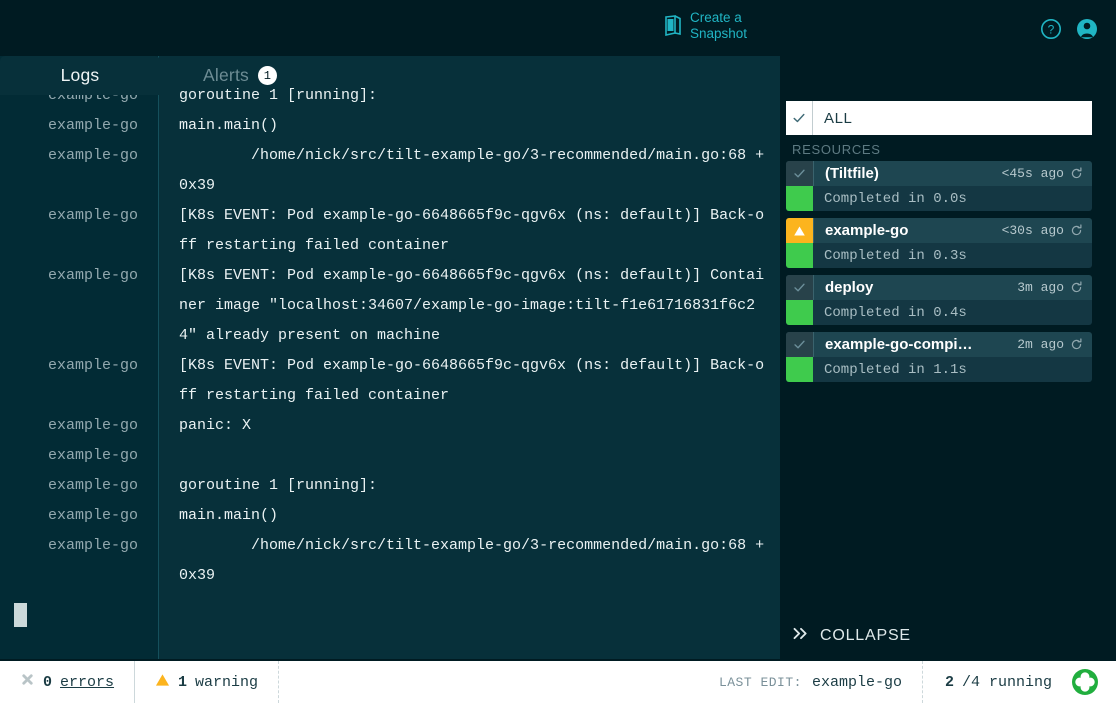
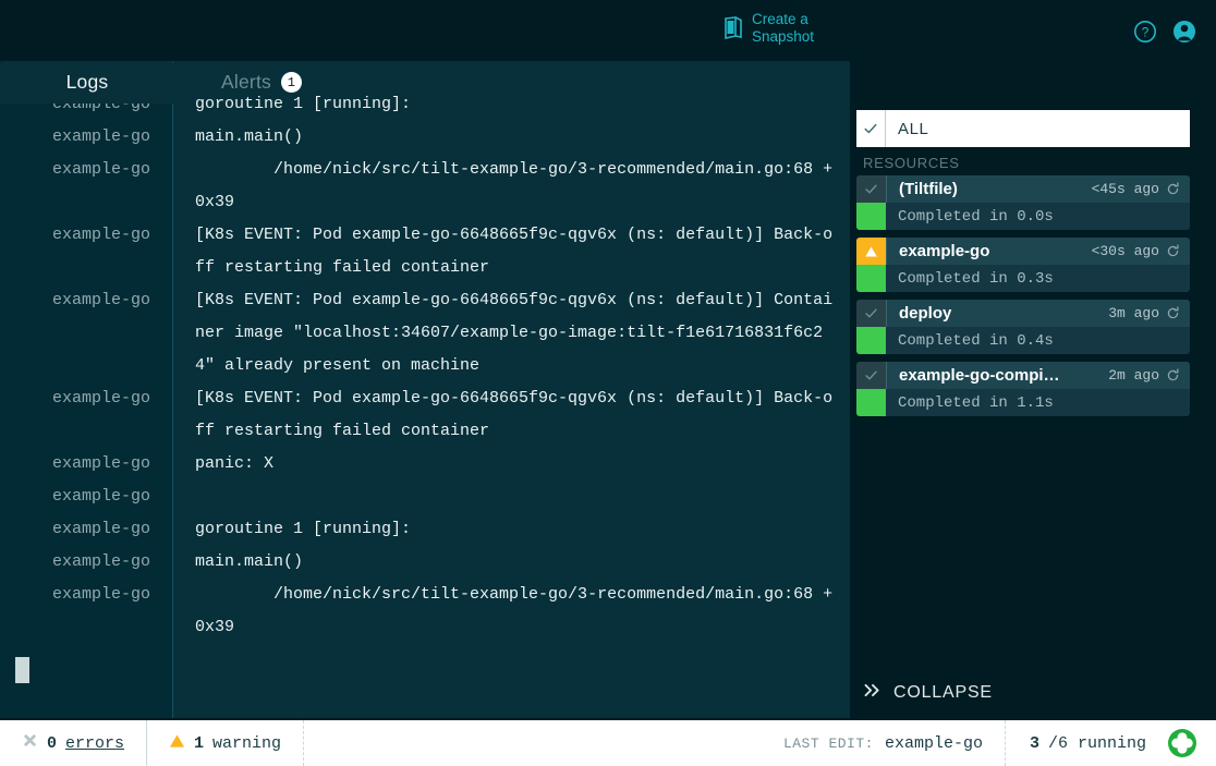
  Create a Snapshot
  ?
  Logs
  Alerts
  1
  example-go
  goroutine 1 [running]:
  example-go
  main.main()
  example-go
  /home/nick/src/tilt-example-go/3-recommended/main.go:68 +0x39
  example-go
  [K8s EVENT: Pod example-go-6648665f9c-qgv6x (ns: default)] Back-off restarting failed container
  example-go
  [K8s EVENT: Pod example-go-6648665f9c-qgv6x (ns: default)] Container image "localhost:34607/example-go-image:tilt-f1e61716831f6c24" already present on machine
  example-go
  [K8s EVENT: Pod example-go-6648665f9c-qgv6x (ns: default)] Back-off restarting failed container
  example-go
  panic: X
  example-go
  example-go
  goroutine 1 [running]:
  example-go
  main.main()
  example-go
  /home/nick/src/tilt-example-go/3-recommended/main.go:68 +0x39
  ALL
  RESOURCES
  (Tiltfile)
  <45s ago
  Completed in 0.0s
  example-go
  <30s ago
  Completed in 0.3s
  deploy
  3m ago
  Completed in 0.4s
  example-go-compi…
  2m ago
  Completed in 1.1s
  COLLAPSE
  0
  errors
  1
  warning
  LAST EDIT:
  example-go
- 2
+ 3
- /4 running
+ /6 running
